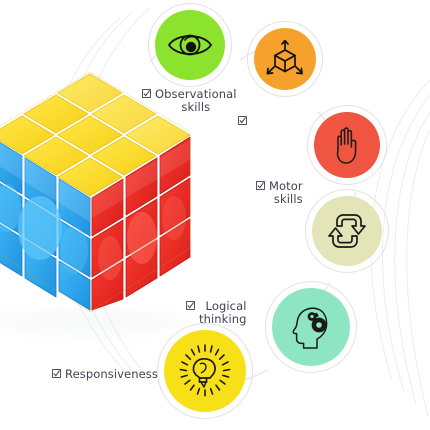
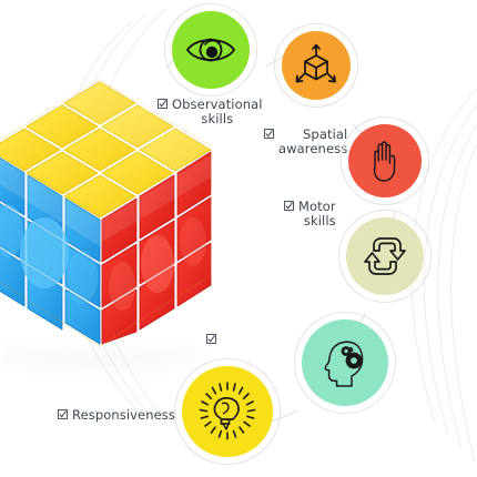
  Observational
  skills
+ Spatial
+ awareness
  Motor
  skills
- Logical
- thinking
  Responsiveness
